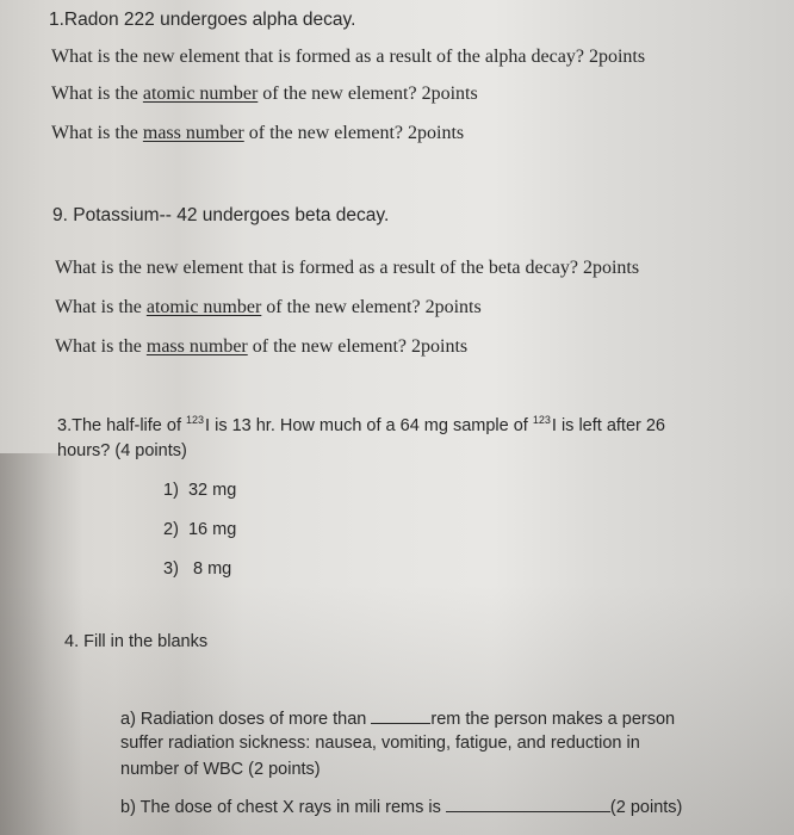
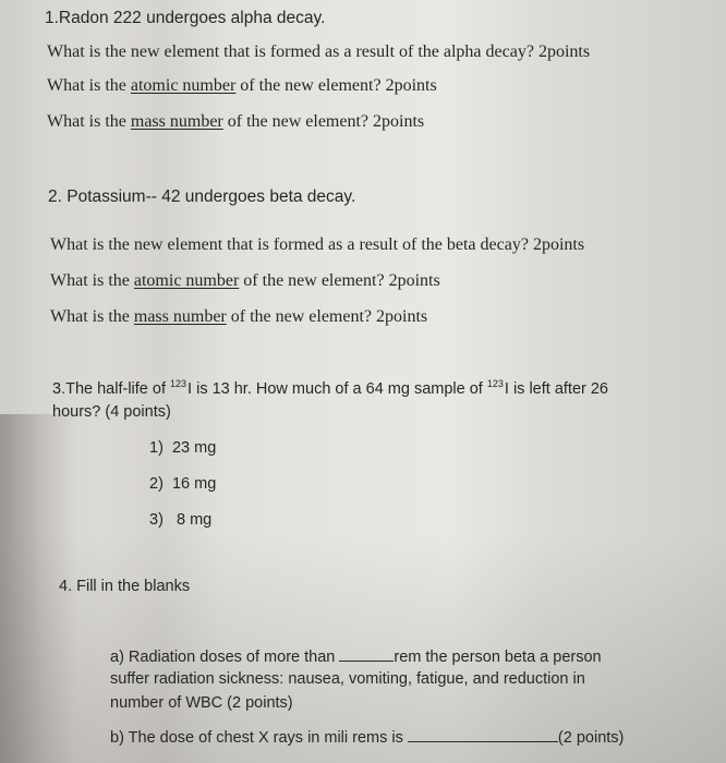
  1.Radon 222 undergoes alpha decay.
  What is the new element that is formed as a result of the alpha decay? 2points
  What is the atomic number of the new element? 2points
  What is the mass number of the new element? 2points
- 9. Potassium-- 42 undergoes beta decay.
+ 2. Potassium-- 42 undergoes beta decay.
  What is the new element that is formed as a result of the beta decay? 2points
  What is the atomic number of the new element? 2points
  What is the mass number of the new element? 2points
  3.The half-life of 123I is 13 hr. How much of a 64 mg sample of 123I is left after 26
  hours? (4 points)
- 1) 32 mg
+ 1) 23 mg
  2) 16 mg
  3) 8 mg
  4. Fill in the blanks
- a) Radiation doses of more than rem the person makes a person
+ a) Radiation doses of more than rem the person beta a person
  suffer radiation sickness: nausea, vomiting, fatigue, and reduction in
  number of WBC (2 points)
  b) The dose of chest X rays in mili rems is (2 points)
